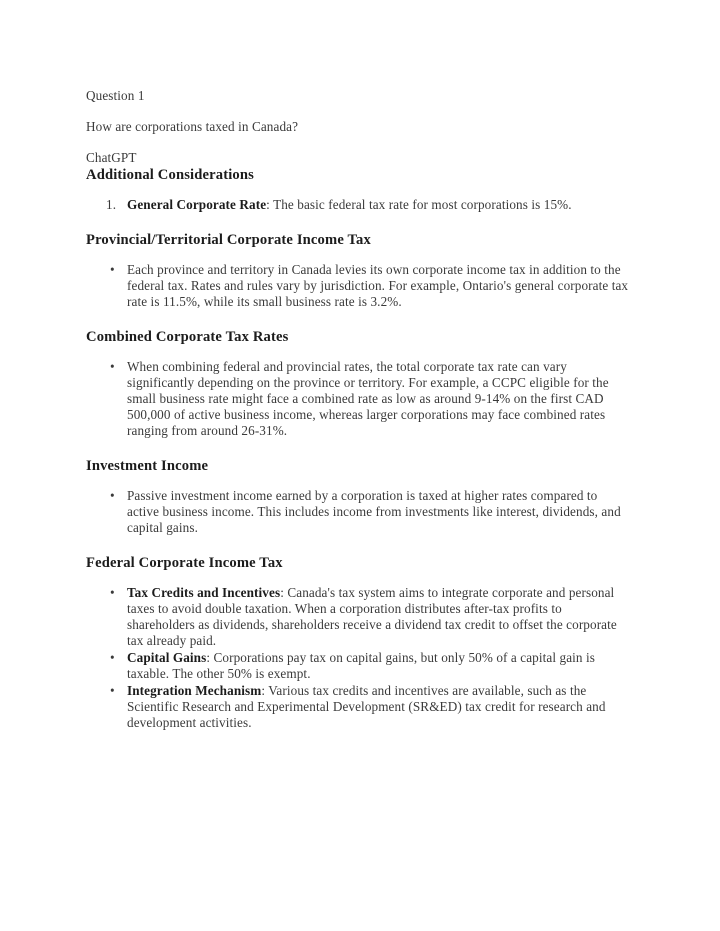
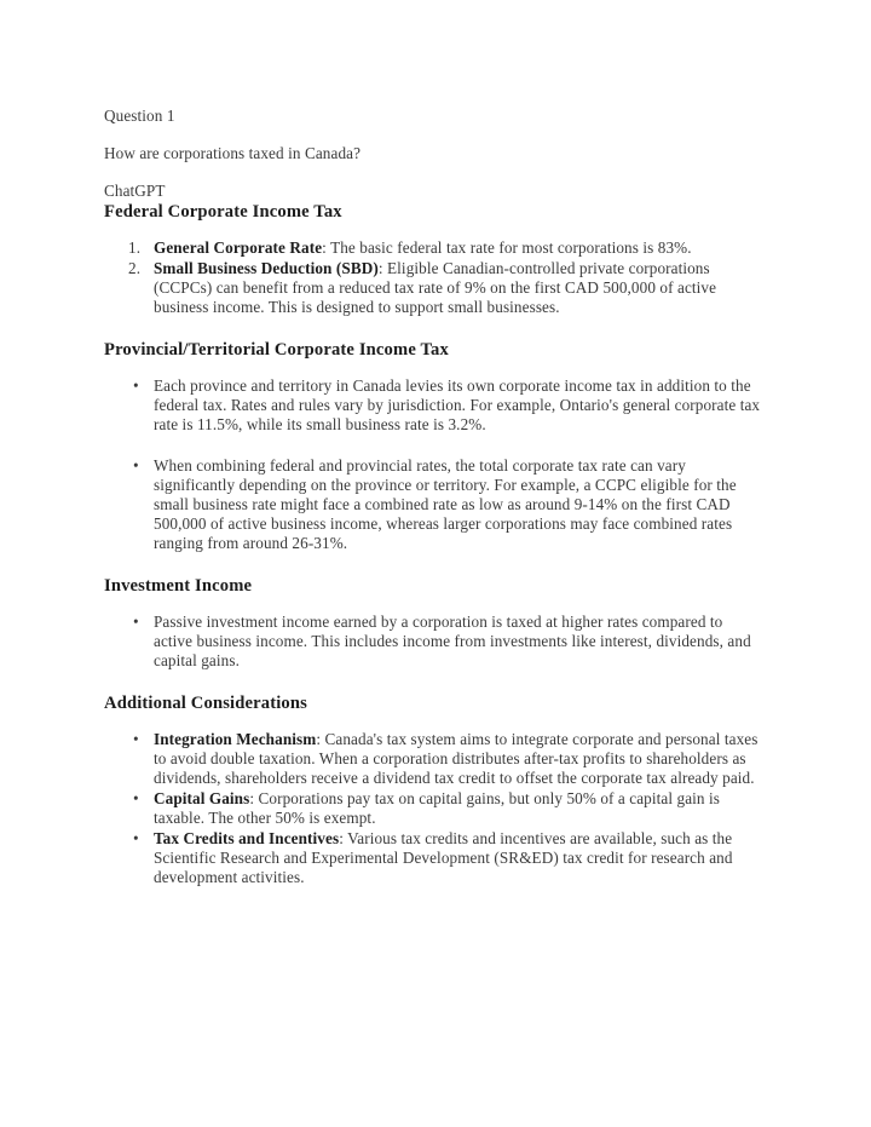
  Question 1
  How are corporations taxed in Canada?
  ChatGPT
- Additional Considerations
+ Federal Corporate Income Tax
  1.
- General Corporate Rate: The basic federal tax rate for most corporations is 15%.
+ General Corporate Rate: The basic federal tax rate for most corporations is 83%.
+ 2.
+ Small Business Deduction (SBD): Eligible Canadian-controlled private corporations (CCPCs) can benefit from a reduced tax rate of 9% on the first CAD 500,000 of active business income. This is designed to support small businesses.
  Provincial/Territorial Corporate Income Tax
  •
  Each province and territory in Canada levies its own corporate income tax in addition to the federal tax. Rates and rules vary by jurisdiction. For example, Ontario's general corporate tax rate is 11.5%, while its small business rate is 3.2%.
- Combined Corporate Tax Rates
  •
  When combining federal and provincial rates, the total corporate tax rate can vary significantly depending on the province or territory. For example, a CCPC eligible for the small business rate might face a combined rate as low as around 9-14% on the first CAD 500,000 of active business income, whereas larger corporations may face combined rates ranging from around 26-31%.
  Investment Income
  •
  Passive investment income earned by a corporation is taxed at higher rates compared to active business income. This includes income from investments like interest, dividends, and capital gains.
- Federal Corporate Income Tax
+ Additional Considerations
  •
- Tax Credits and Incentives: Canada's tax system aims to integrate corporate and personal taxes to avoid double taxation. When a corporation distributes after-tax profits to shareholders as dividends, shareholders receive a dividend tax credit to offset the corporate tax already paid.
+ Integration Mechanism: Canada's tax system aims to integrate corporate and personal taxes to avoid double taxation. When a corporation distributes after-tax profits to shareholders as dividends, shareholders receive a dividend tax credit to offset the corporate tax already paid.
  •
  Capital Gains: Corporations pay tax on capital gains, but only 50% of a capital gain is taxable. The other 50% is exempt.
  •
- Integration Mechanism: Various tax credits and incentives are available, such as the Scientific Research and Experimental Development (SR&ED) tax credit for research and development activities.
+ Tax Credits and Incentives: Various tax credits and incentives are available, such as the Scientific Research and Experimental Development (SR&ED) tax credit for research and development activities.
